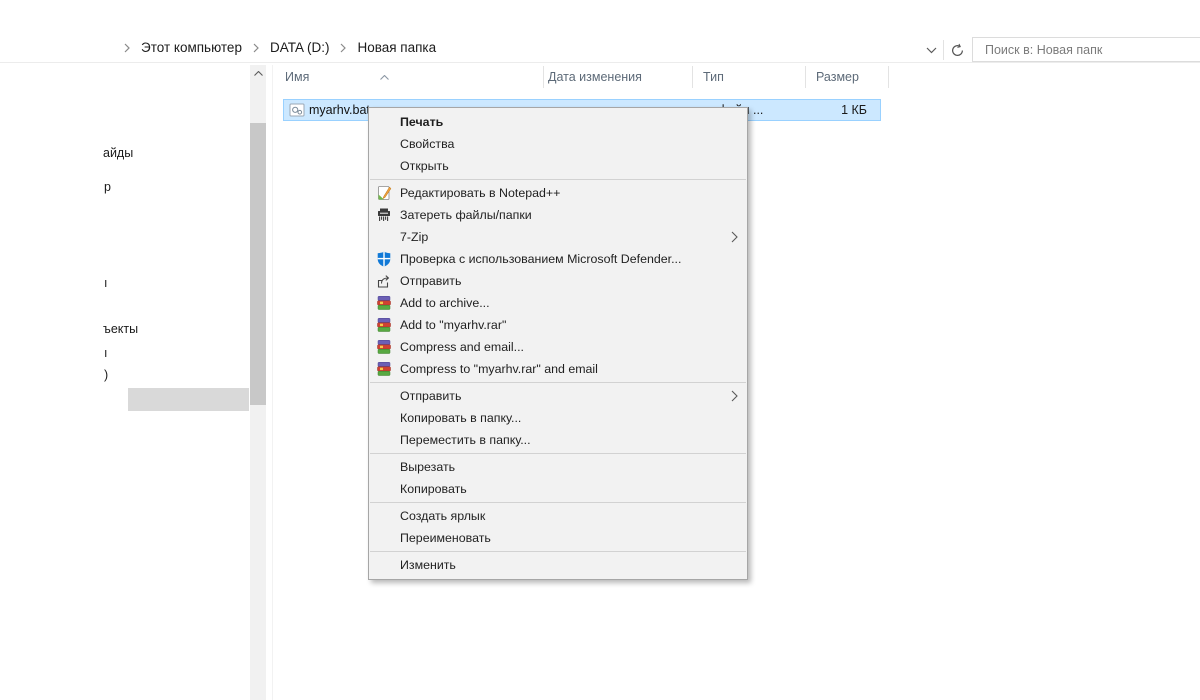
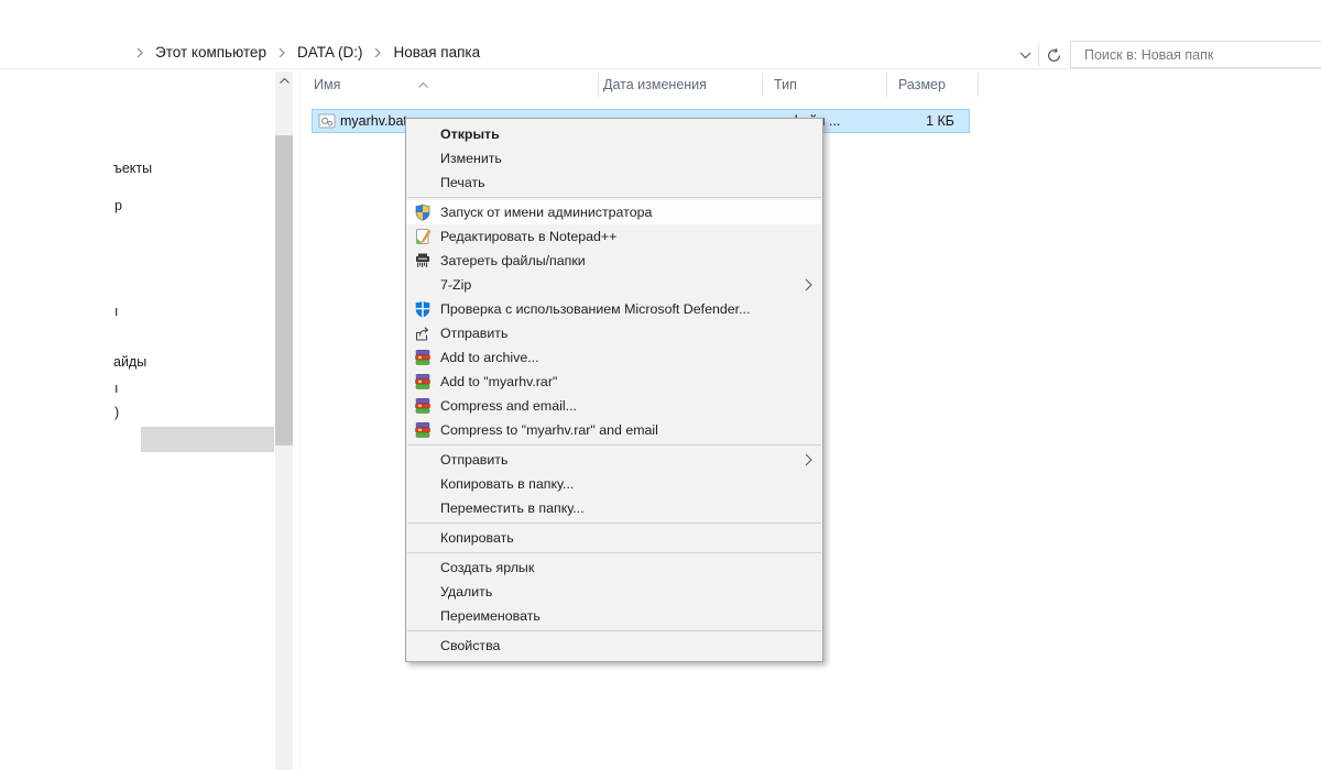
  Этот компьютер
  DATA (D:)
  Новая папка
  Поиск в: Новая папк
- айды
+ ъекты
  р
  ı
- ъекты
+ айды
  ı
  )
  Имя
  Дата изменения
  Тип
  Размер
  myarhv.ba
  1 КБ
- Печать
+ Открыть
- Свойства
+ Изменить
- Открыть
+ Печать
+ Запуск от имени администратора
  Редактировать в Notepad++
  Затереть файлы/папки
  7-Zip
  Проверка с использованием Microsoft Defender...
  Отправить
  Add to archive...
  Add to "myarhv.rar"
  Compress and email...
  Compress to "myarhv.rar" and email
  Отправить
  Копировать в папку...
  Переместить в папку...
- Вырезать
  Копировать
  Создать ярлык
+ Удалить
  Переименовать
- Изменить
+ Свойства
